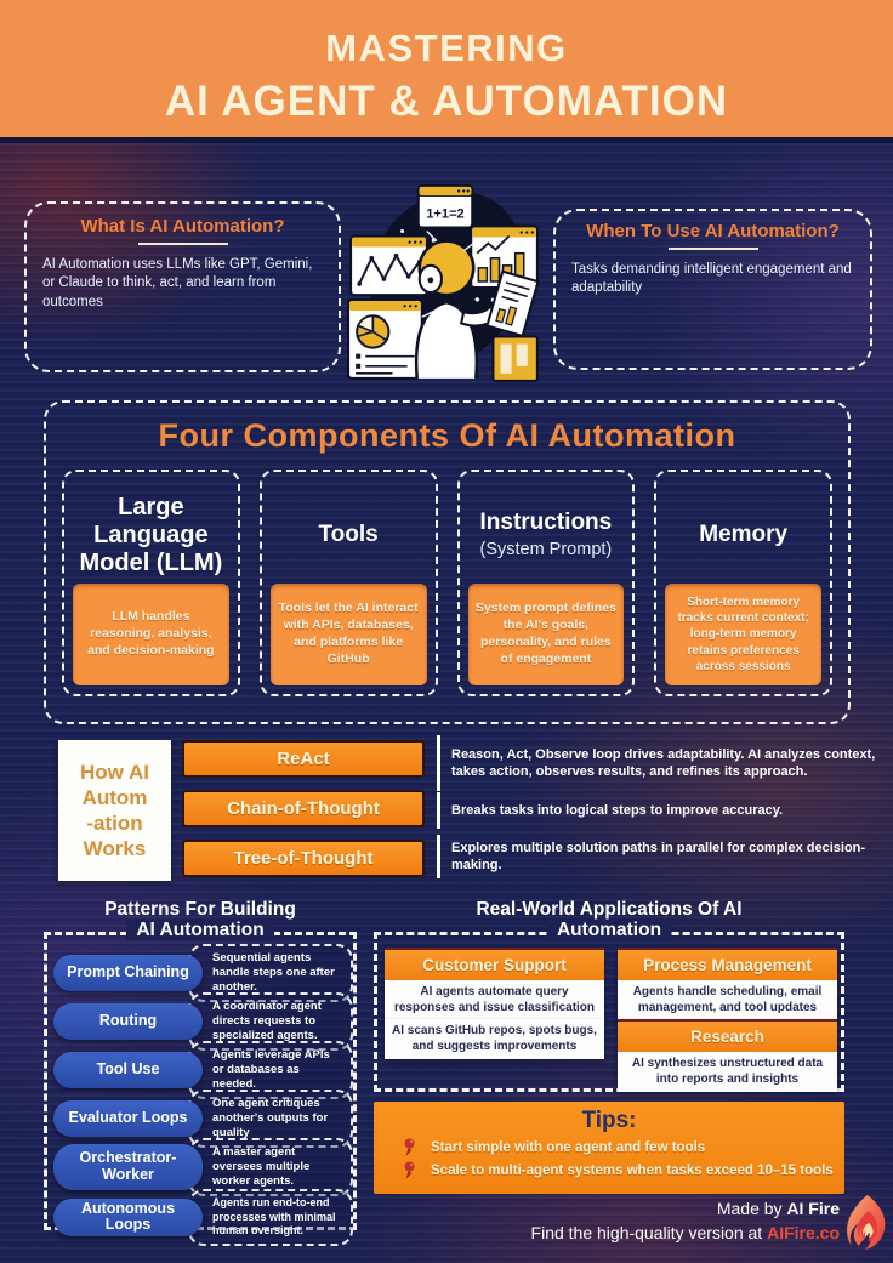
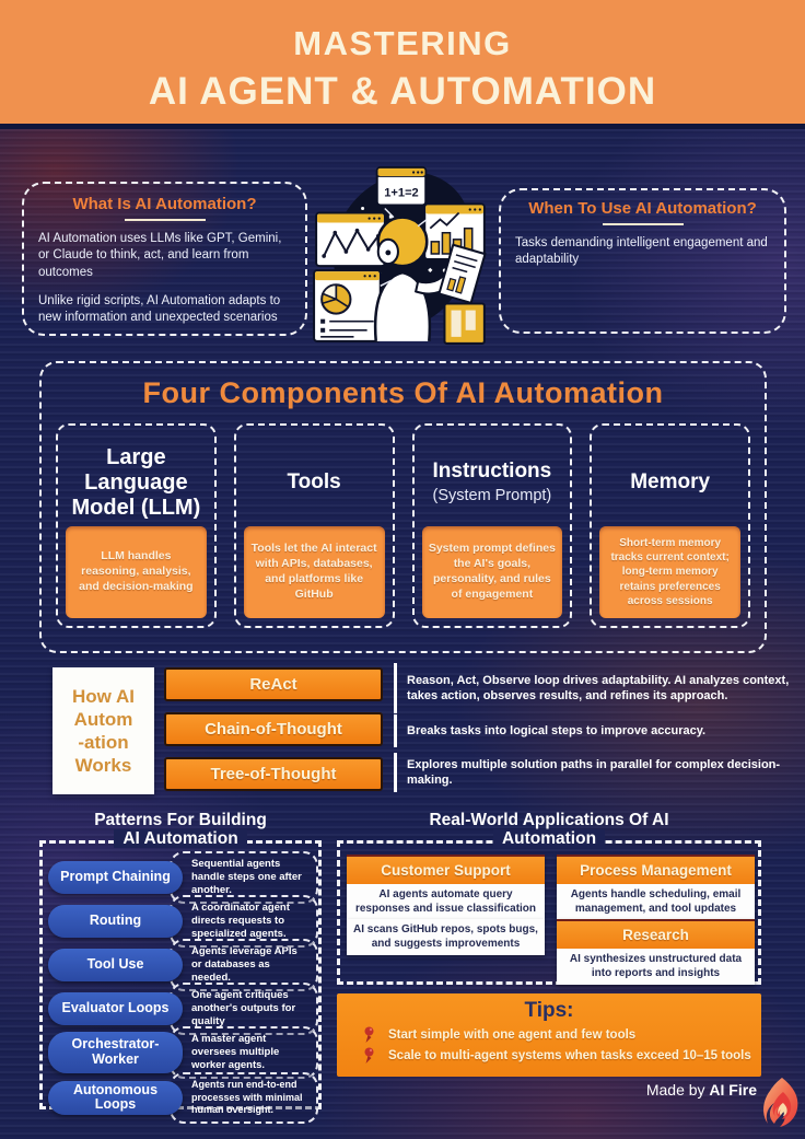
  MASTERING
  AI AGENT & AUTOMATION
  What Is AI Automation?
  AI Automation uses LLMs like GPT, Gemini, or Claude to think, act, and learn from outcomes
+ Unlike rigid scripts, AI Automation adapts to new information and unexpected scenarios
  When To Use AI Automation?
  Tasks demanding intelligent engagement and adaptability
  1+1=2
  Four Components Of AI Automation
  Large Language Model (LLM)
  LLM handles reasoning, analysis, and decision-making
  Tools
  Tools let the AI interact with APIs, databases, and platforms like GitHub
  Instructions
  (System Prompt)
  System prompt defines the AI's goals, personality, and rules of engagement
  Memory
  Short-term memory tracks current context; long-term memory retains preferences across sessions
  How AI
  Autom
  -ation
  Works
  ReAct
  Chain-of-Thought
  Tree-of-Thought
  Reason, Act, Observe loop drives adaptability. AI analyzes context, takes action, observes results, and refines its approach.
  Breaks tasks into logical steps to improve accuracy.
  Explores multiple solution paths in parallel for complex decision-making.
  Patterns For Building
  AI Automation
  Prompt Chaining
  Sequential agents handle steps one after another.
  Routing
  A coordinator agent directs requests to specialized agents.
  Tool Use
  Agents leverage APIs or databases as needed.
  Evaluator Loops
  One agent critiques another's outputs for quality
  Orchestrator-Worker
  A master agent oversees multiple worker agents.
  Autonomous Loops
  Agents run end-to-end processes with minimal human oversight.
  Real-World Applications Of AI
  Automation
  Customer Support
  AI agents automate query responses and issue classification
  Process Management
  Agents handle scheduling, email management, and tool updates
  AI scans GitHub repos, spots bugs, and suggests improvements
  Research
  AI synthesizes unstructured data into reports and insights
  Tips:
  Start simple with one agent and few tools
  Scale to multi-agent systems when tasks exceed 10–15 tools
  Made by AI Fire
- Find the high-quality version at AIFire.co
